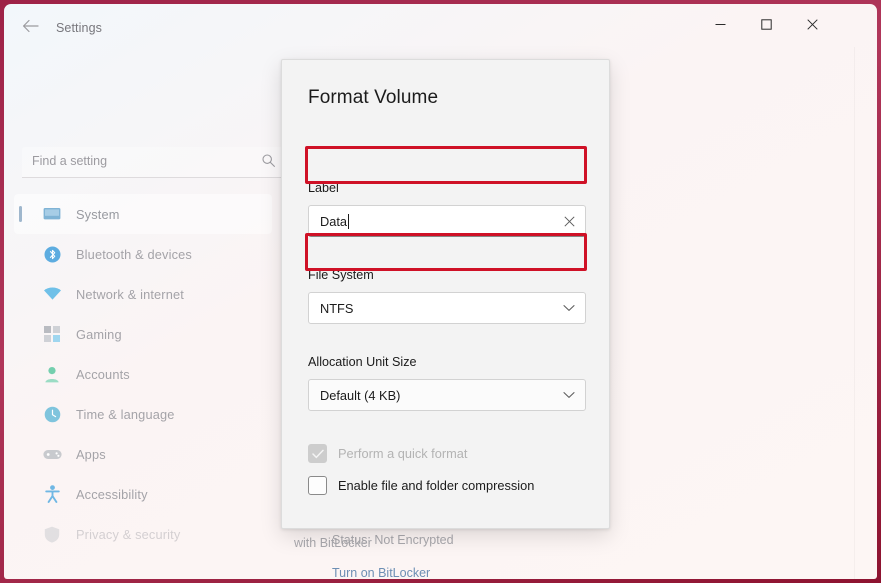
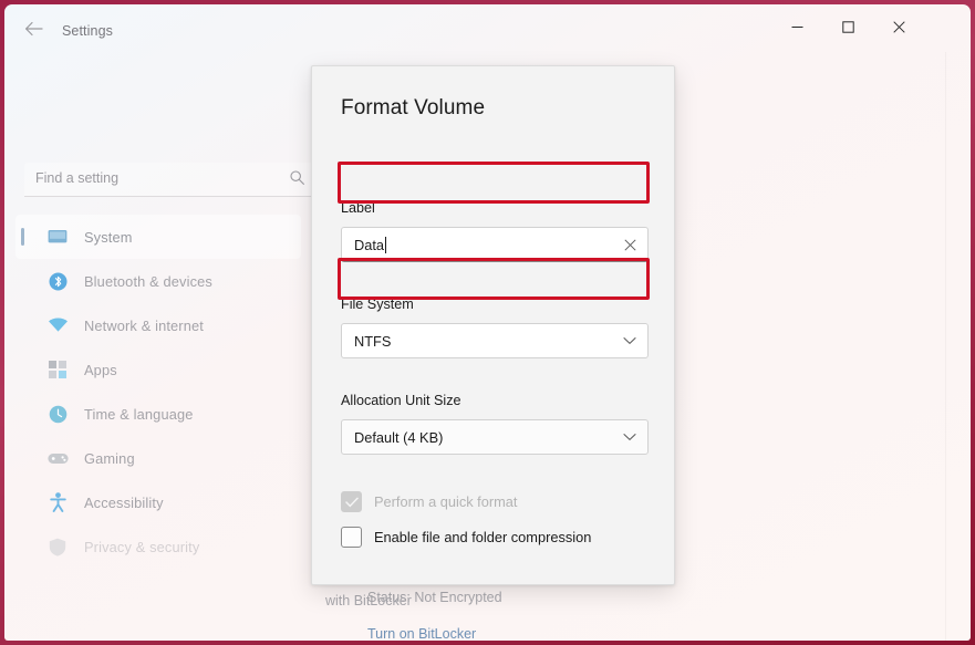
  Settings
  Find a setting
  System
  Bluetooth & devices
  Network & internet
- Gaming
+ Apps
- Accounts
  Time & language
- Apps
+ Gaming
  Accessibility
  Privacy & security
  with BitLocker
  Status: Not Encrypted
  Turn on BitLocker
  Format Volume
  Label
  Data
  File System
  NTFS
  Allocation Unit Size
  Default (4 KB)
  Perform a quick format
  Enable file and folder compression
